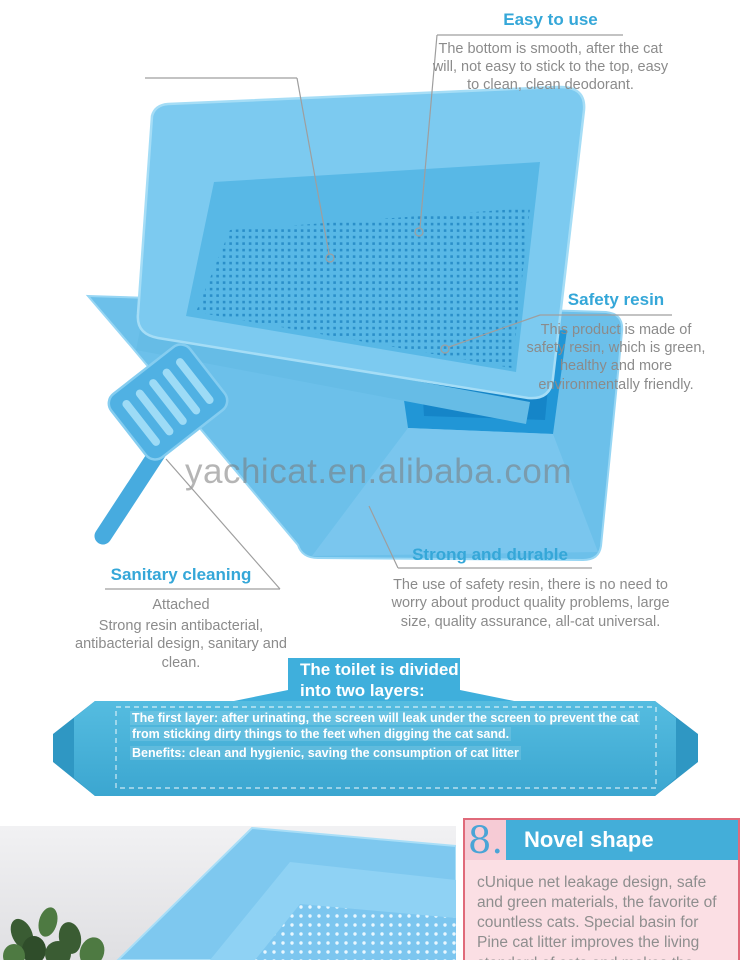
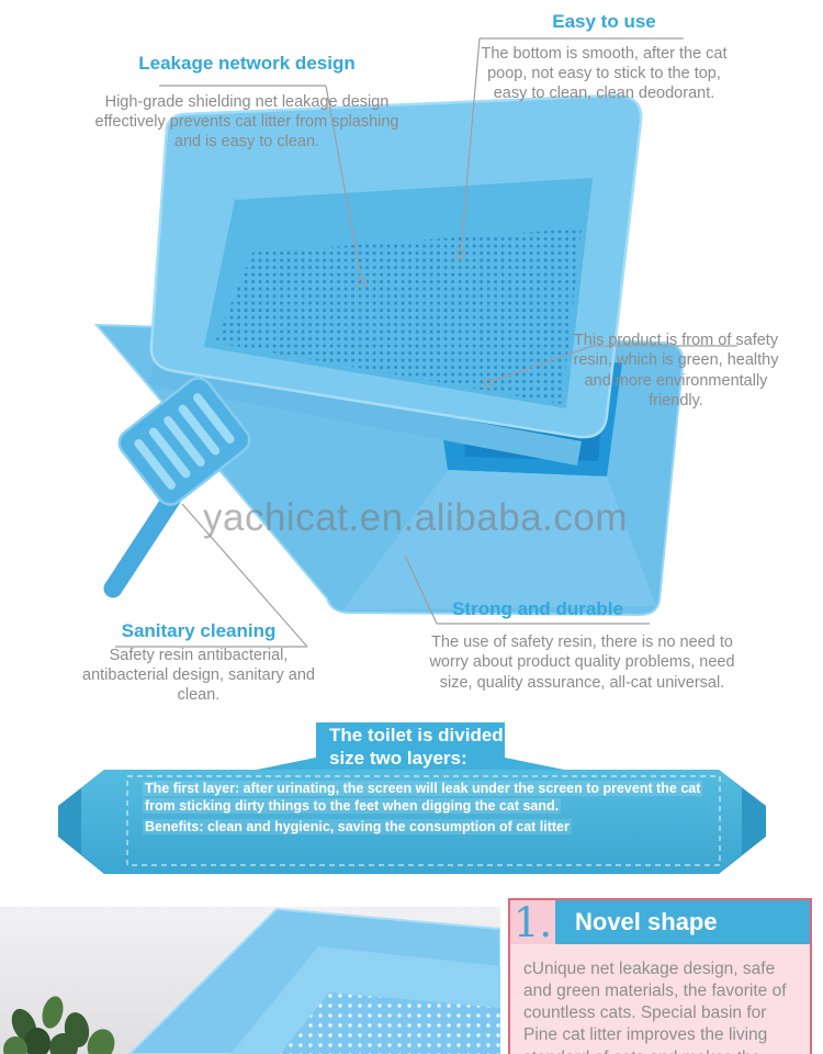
  yachicat.en.alibaba.com
+ Leakage network design
+ High-grade shielding net leakage design effectively prevents cat litter from splashing and is easy to clean.
  Easy to use
- The bottom is smooth, after the cat will, not easy to stick to the top, easy to clean, clean deodorant.
+ The bottom is smooth, after the cat poop, not easy to stick to the top, easy to clean, clean deodorant.
- Safety resin
- This product is made of safety resin, which is green, healthy and more environmentally friendly.
+ This product is from of safety resin, which is green, healthy and more environmentally friendly.
  Sanitary cleaning
- Attached
- Strong resin antibacterial, antibacterial design, sanitary and clean.
+ Safety resin antibacterial, antibacterial design, sanitary and clean.
  Strong and durable
- The use of safety resin, there is no need to worry about product quality problems, large size, quality assurance, all-cat universal.
+ The use of safety resin, there is no need to worry about product quality problems, need size, quality assurance, all-cat universal.
- The toilet is divided into two layers:
+ The toilet is divided size two layers:
  The first layer: after urinating, the screen will leak under the screen to prevent the cat from sticking dirty things to the feet when digging the cat sand.
  Benefits: clean and hygienic, saving the consumption of cat litter
- 8.
+ 1.
  Novel shape
  cUnique net leakage design, safe and green materials, the favorite of countless cats. Special basin for Pine cat litter improves the living
